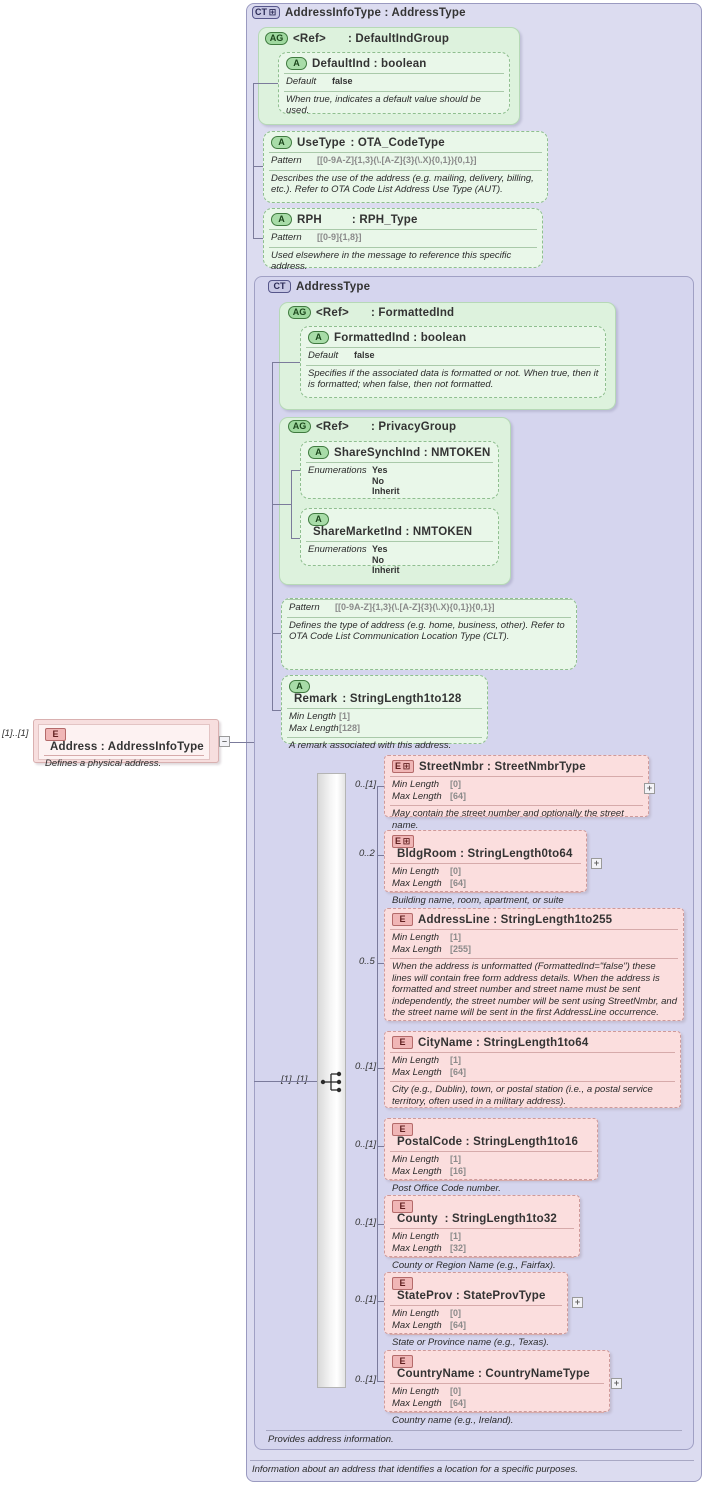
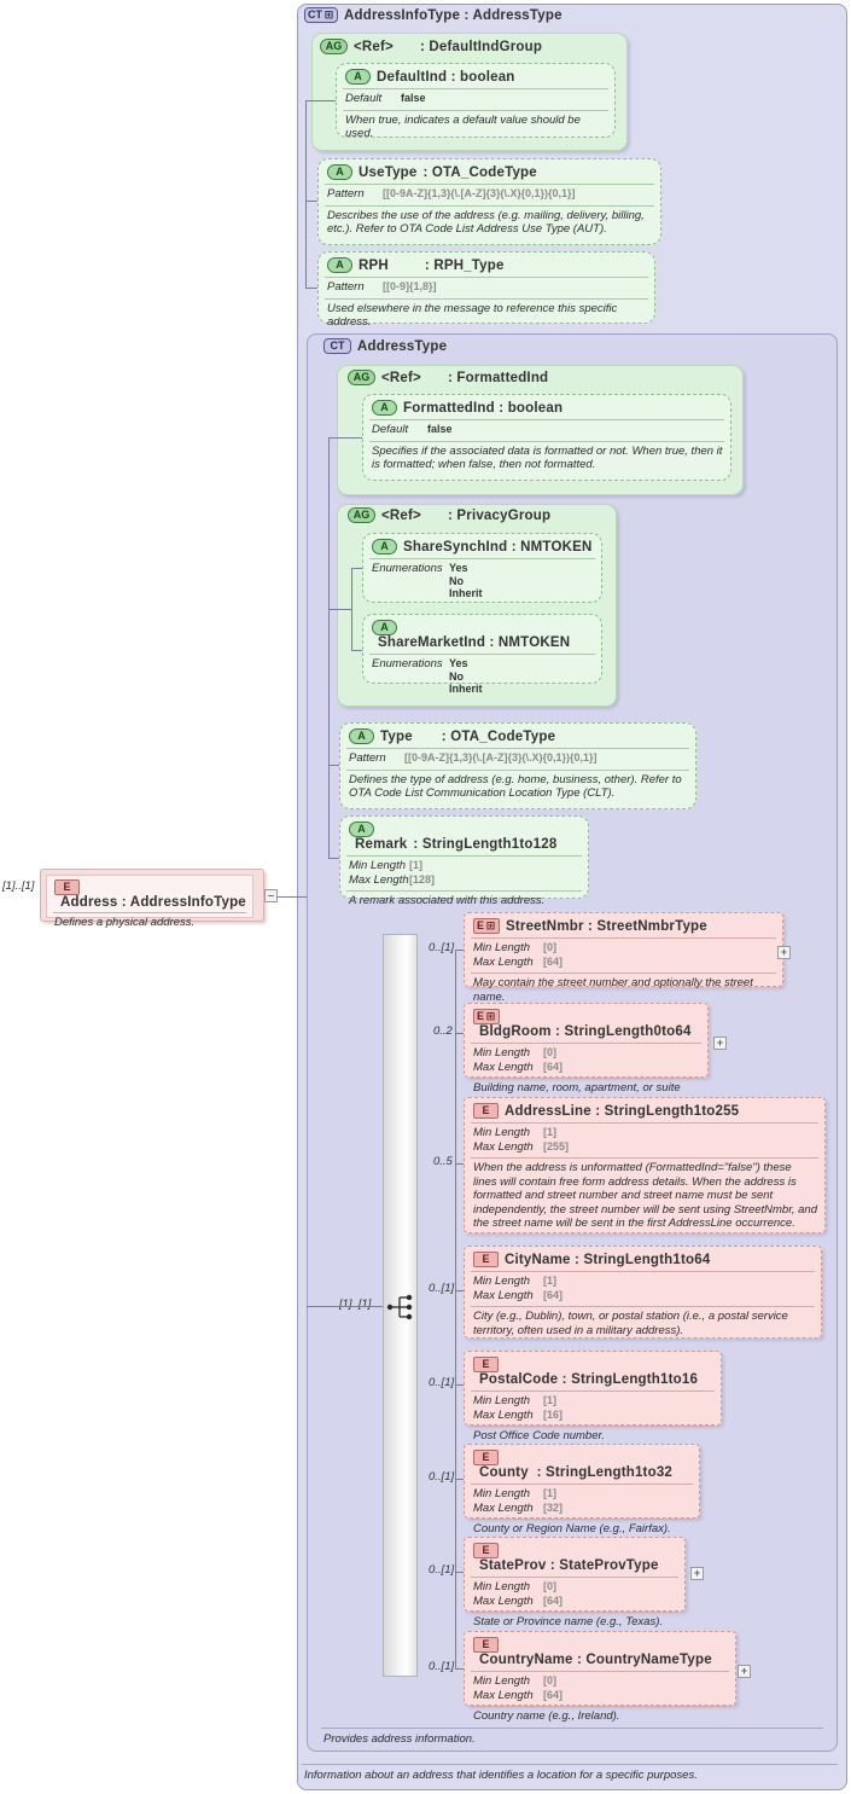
  CT ⊞ AddressInfoType : AddressType
  AG <Ref> : DefaultIndGroup
  A DefaultInd : boolean
  Default false
  When true, indicates a default value should be used.
  A UseType : OTA_CodeType
  Pattern [[0-9A-Z]{1,3}(\.[A-Z]{3}(\.X){0,1}){0,1}]
  Describes the use of the address (e.g. mailing, delivery, billing, etc.). Refer to OTA Code List Address Use Type (AUT).
  A RPH : RPH_Type
  Pattern [[0-9]{1,8}]
  Used elsewhere in the message to reference this specific address.
  CT AddressType
  AG <Ref> : FormattedInd
  A FormattedInd : boolean
  Default false
  Specifies if the associated data is formatted or not. When true, then it is formatted; when false, then not formatted.
  AG <Ref> : PrivacyGroup
  A ShareSynchInd : NMTOKEN
  Enumerations
  Yes
  No
  Inherit
  AShareMarketInd : NMTOKEN
  Enumerations
  Yes
  No
  Inherit
+ A Type : OTA_CodeType
  Pattern [[0-9A-Z]{1,3}(\.[A-Z]{3}(\.X){0,1}){0,1}]
  Defines the type of address (e.g. home, business, other). Refer to OTA Code List Communication Location Type (CLT).
  ARemark : StringLength1to128
  Min Length [1]
  Max Length[128]
  A remark associated with this address.
  EAddress : AddressInfoType
  Defines a physical address.
  [1]..[1]
  –
  [1]..[1]
  E ⊞ StreetNmbr : StreetNmbrType
  Min Length [0]
  Max Length [64]
  May contain the street number and optionally the street name.
  0..[1]
  +
  E ⊞BldgRoom : StringLength0to64
  Min Length [0]
  Max Length [64]
  Building name, room, apartment, or suite
  0..2
  +
  E AddressLine : StringLength1to255
  Min Length [1]
  Max Length [255]
  When the address is unformatted (FormattedInd="false") these lines will contain free form address details. When the address is formatted and street number and street name must be sent independently, the street number will be sent using StreetNmbr, and the street name will be sent in the first AddressLine occurrence.
  0..5
  E CityName : StringLength1to64
  Min Length [1]
  Max Length [64]
  City (e.g., Dublin), town, or postal station (i.e., a postal service territory, often used in a military address).
  0..[1]
  EPostalCode : StringLength1to16
  Min Length [1]
  Max Length [16]
  Post Office Code number.
  0..[1]
  ECounty : StringLength1to32
  Min Length [1]
  Max Length [32]
  County or Region Name (e.g., Fairfax).
  0..[1]
  EStateProv : StateProvType
  Min Length [0]
  Max Length [64]
  State or Province name (e.g., Texas).
  0..[1]
  +
  ECountryName : CountryNameType
  Min Length [0]
  Max Length [64]
  Country name (e.g., Ireland).
  0..[1]
  +
  Provides address information.
  Information about an address that identifies a location for a specific purposes.
